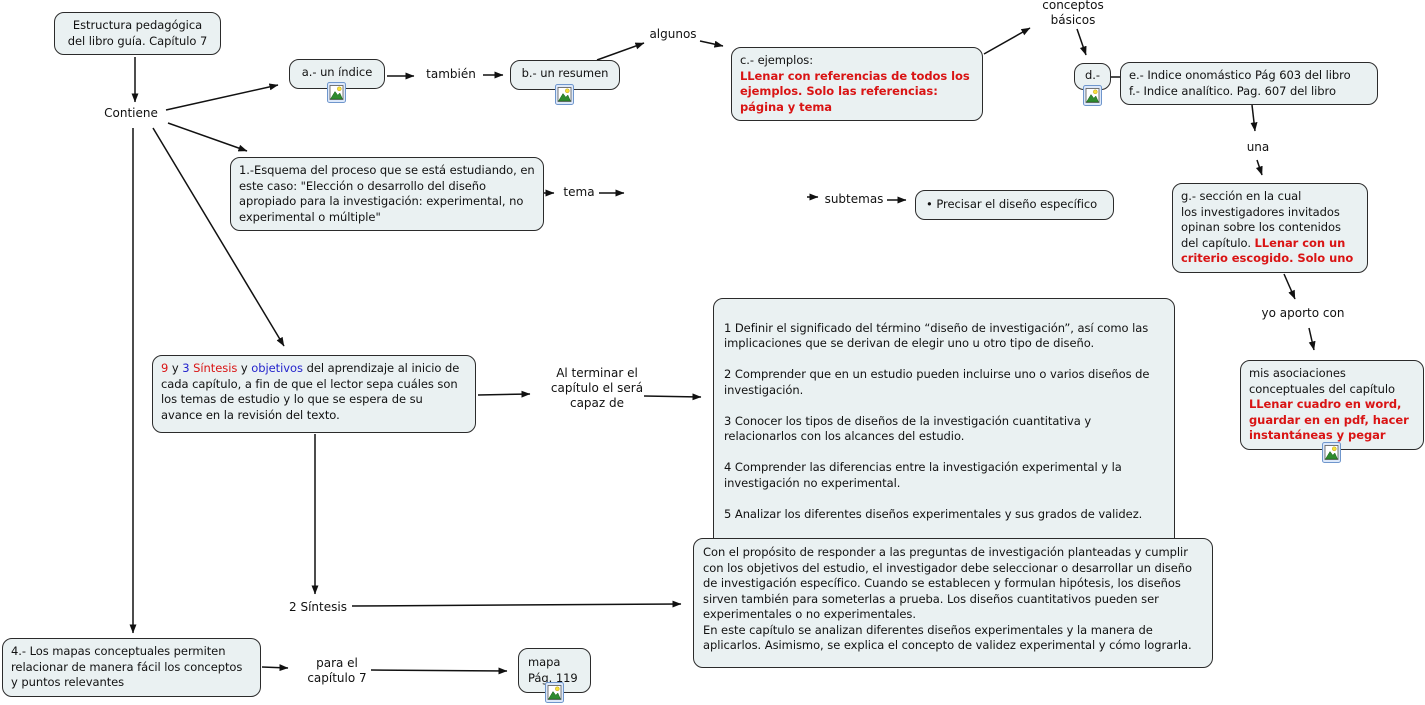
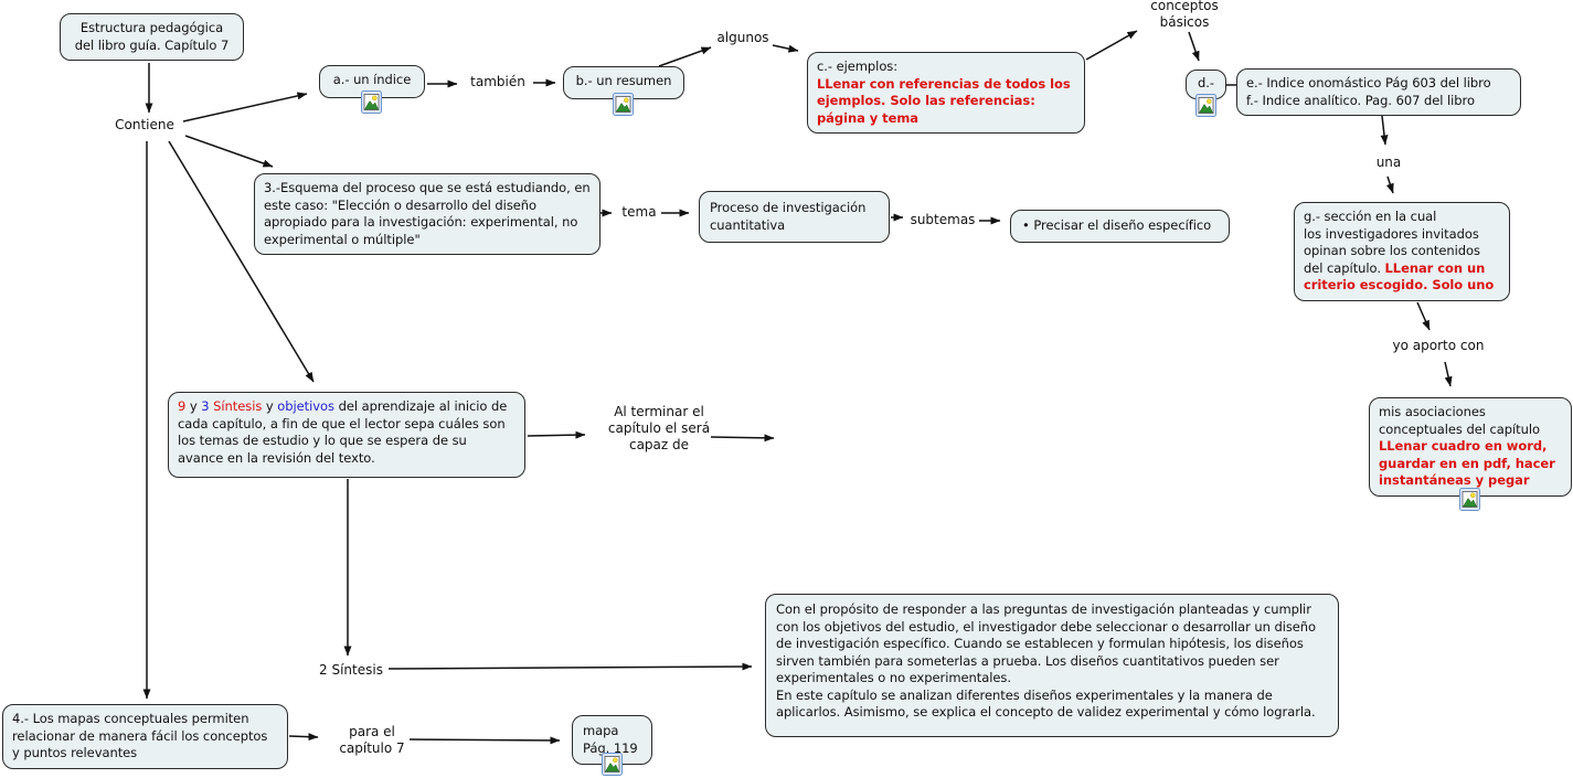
  Estructura pedagógica
  del libro guía. Capítulo 7
  a.- un índice
  b.- un resumen
  c.- ejemplos:
  LLenar con referencias de todos los ejemplos. Solo las referencias: página y tema
  d.-
  e.- Indice onomástico Pág 603 del libro
  f.- Indice analítico. Pag. 607 del libro
  g.- sección en la cual
  los investigadores invitados
  opinan sobre los contenidos
  del capítulo. LLenar con un criterio escogido. Solo uno
  mis asociaciones
  conceptuales del capítulo
  LLenar cuadro en word, guardar en en pdf, hacer instantáneas y pegar
- 1.-Esquema del proceso que se está estudiando, en este caso: "Elección o desarrollo del diseño apropiado para la investigación: experimental, no experimental o múltiple"
+ 3.-Esquema del proceso que se está estudiando, en este caso: "Elección o desarrollo del diseño apropiado para la investigación: experimental, no experimental o múltiple"
+ Proceso de investigación
+ cuantitativa
  • Precisar el diseño específico
  9 y 3 Síntesis y objetivos del aprendizaje al inicio de cada capítulo, a fin de que el lector sepa cuáles son los temas de estudio y lo que se espera de su avance en la revisión del texto.
- 1 Definir el significado del término “diseño de investigación”, así como las implicaciones que se derivan de elegir uno u otro tipo de diseño.
- 2 Comprender que en un estudio pueden incluirse uno o varios diseños de investigación.
- 3 Conocer los tipos de diseños de la investigación cuantitativa y relacionarlos con los alcances del estudio.
- 4 Comprender las diferencias entre la investigación experimental y la investigación no experimental.
- 5 Analizar los diferentes diseños experimentales y sus grados de validez.
  Con el propósito de responder a las preguntas de investigación planteadas y cumplir con los objetivos del estudio, el investigador debe seleccionar o desarrollar un diseño de investigación específico. Cuando se establecen y formulan hipótesis, los diseños sirven también para someterlas a prueba. Los diseños cuantitativos pueden ser experimentales o no experimentales.
  En este capítulo se analizan diferentes diseños experimentales y la manera de aplicarlos. Asimismo, se explica el concepto de validez experimental y cómo lograrla.
  4.- Los mapas conceptuales permiten relacionar de manera fácil los conceptos y puntos relevantes
  mapa
  Pág. 119
  Contiene
  también
  algunos
  conceptos
  básicos
  una
  yo aporto con
  tema
  subtemas
  Al terminar el
  capítulo el será
  capaz de
  2 Síntesis
  para el
  capítulo 7
